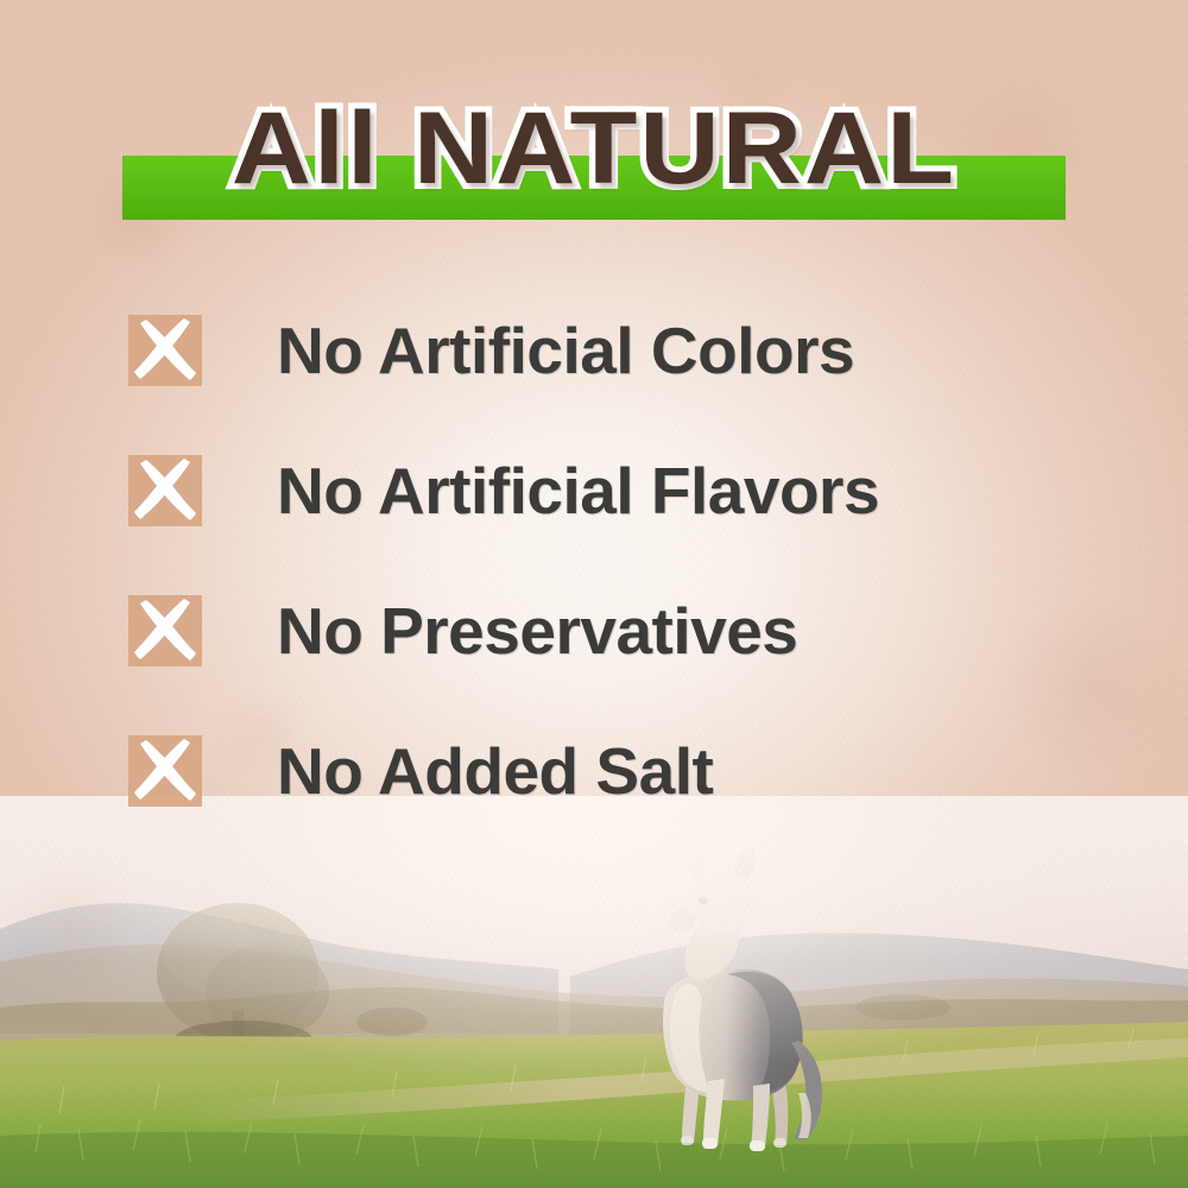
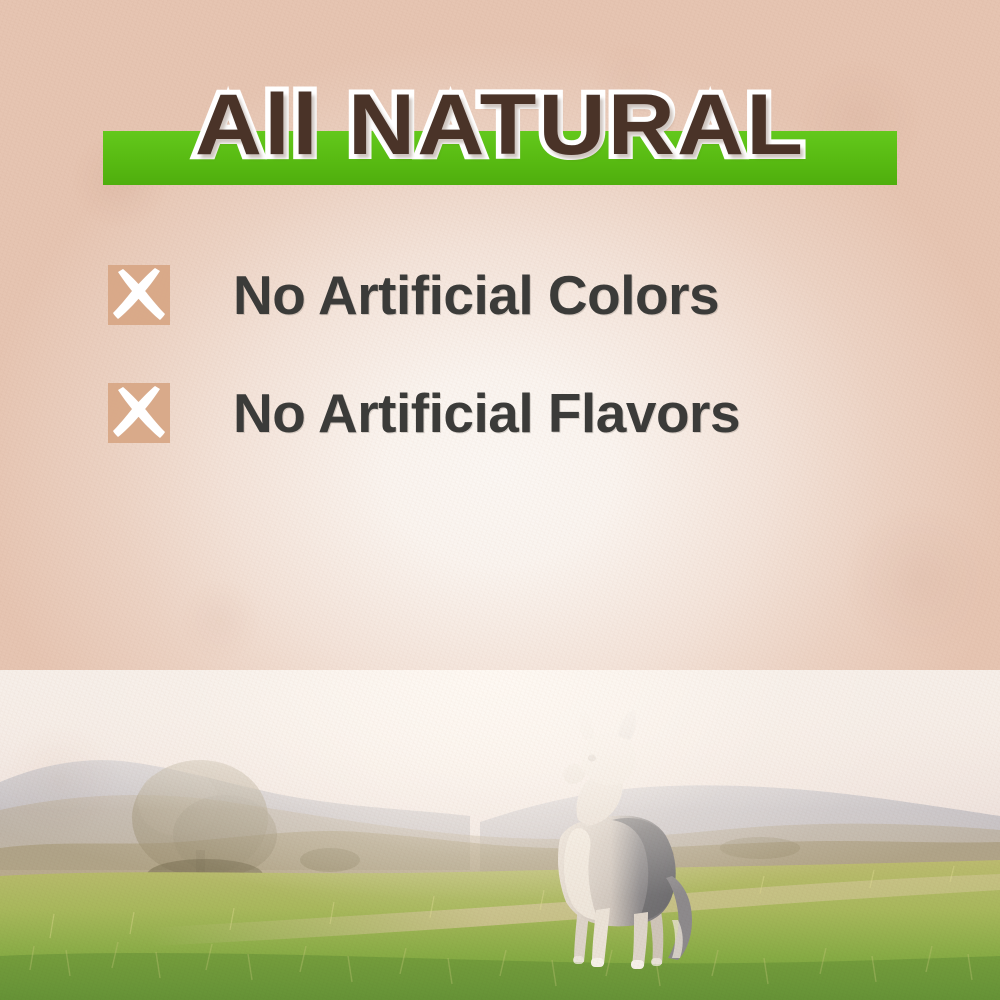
  All NATURAL
  No Artificial Colors
  No Artificial Flavors
- No Preservatives
- No Added Salt
